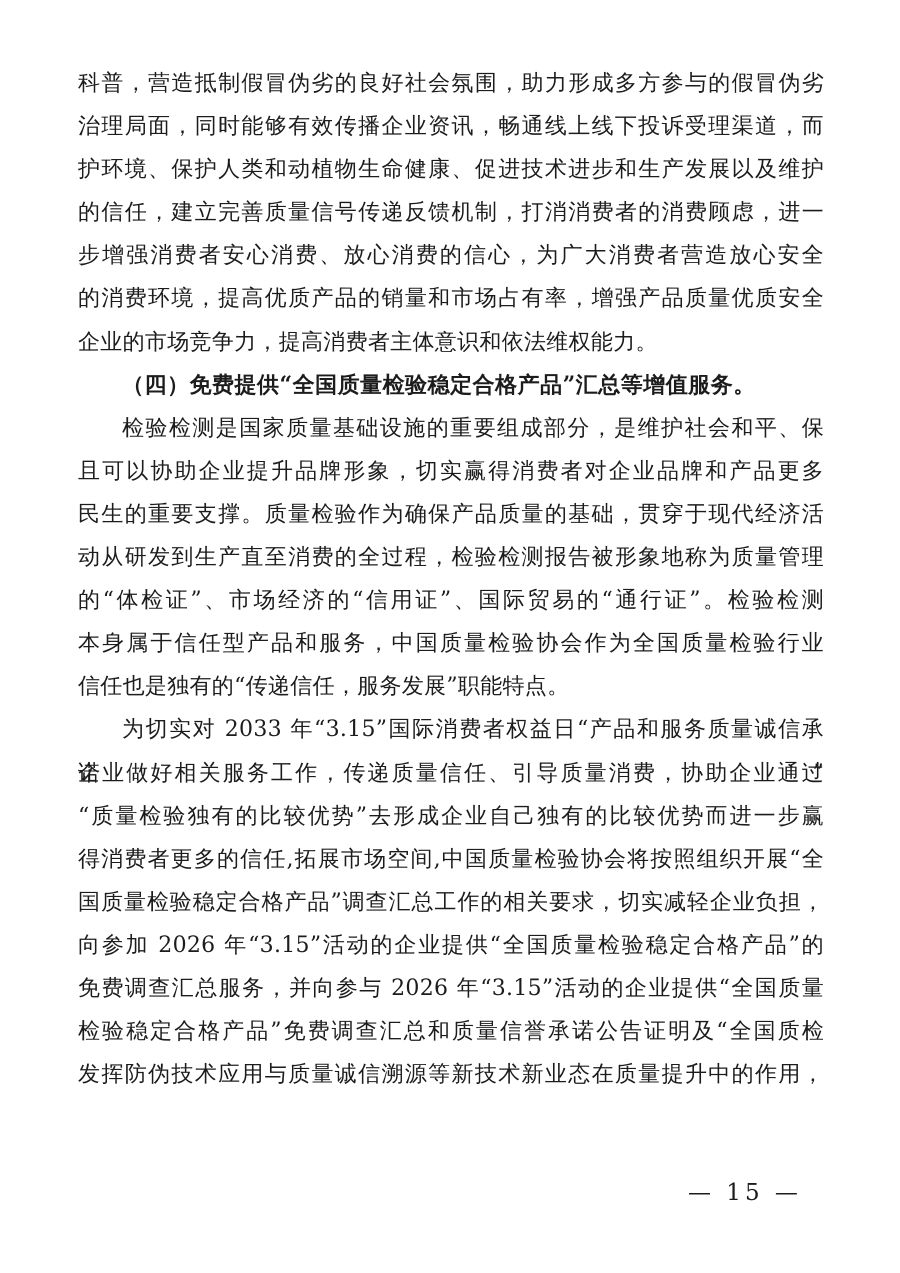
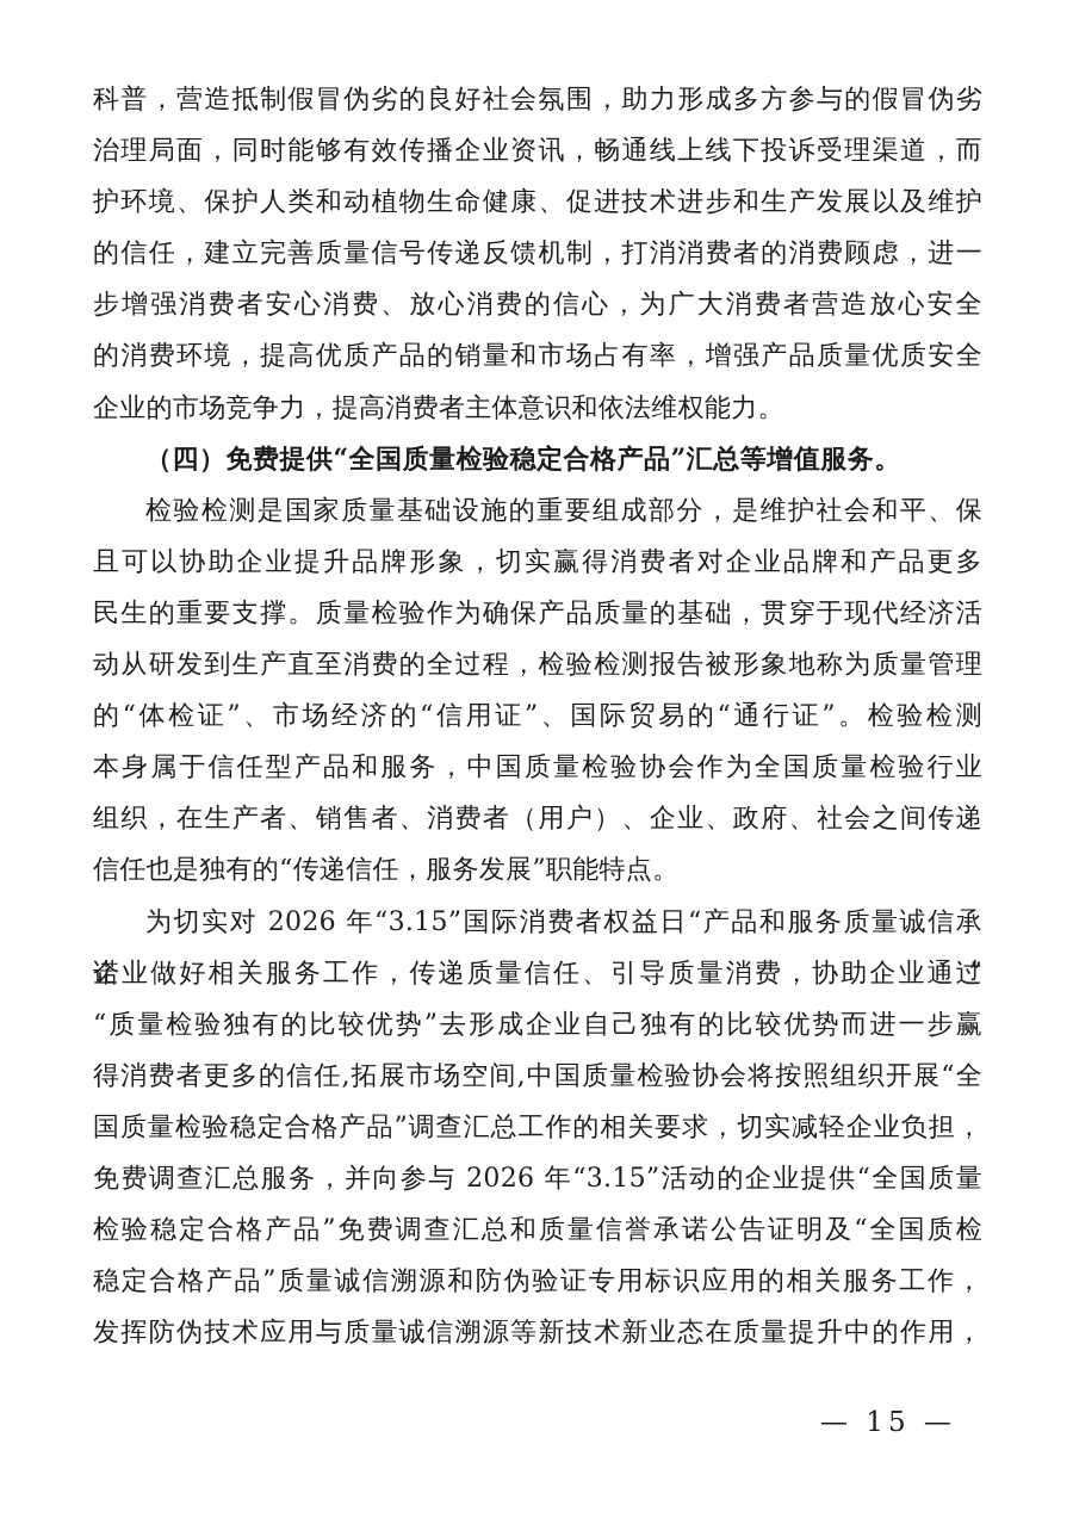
  科普，营造抵制假冒伪劣的良好社会氛围，助力形成多方参与的假冒伪劣
  治理局面，同时能够有效传播企业资讯，畅通线上线下投诉受理渠道，而
  护环境、保护人类和动植物生命健康、促进技术进步和生产发展以及维护
  的信任，建立完善质量信号传递反馈机制，打消消费者的消费顾虑，进一
  步增强消费者安心消费、放心消费的信心，为广大消费者营造放心安全
  的消费环境，提高优质产品的销量和市场占有率，增强产品质量优质安全
  企业的市场竞争力，提高消费者主体意识和依法维权能力。
  （四）免费提供“全国质量检验稳定合格产品”汇总等增值服务。
  检验检测是国家质量基础设施的重要组成部分，是维护社会和平、保
  且可以协助企业提升品牌形象，切实赢得消费者对企业品牌和产品更多
  民生的重要支撑。质量检验作为确保产品质量的基础，贯穿于现代经济活
  动从研发到生产直至消费的全过程，检验检测报告被形象地称为质量管理
  的“体检证”、市场经济的“信用证”、国际贸易的“通行证”。检验检测
  本身属于信任型产品和服务，中国质量检验协会作为全国质量检验行业
+ 组织，在生产者、销售者、消费者（用户）、企业、政府、社会之间传递
  信任也是独有的“传递信任，服务发展”职能特点。
- 为切实对 2033 年“3.15”国际消费者权益日“产品和服务质量诚信承诺”
+ 为切实对 2026 年“3.15”国际消费者权益日“产品和服务质量诚信承诺”
  企业做好相关服务工作，传递质量信任、引导质量消费，协助企业通过
  “质量检验独有的比较优势”去形成企业自己独有的比较优势而进一步赢
  得消费者更多的信任,拓展市场空间,中国质量检验协会将按照组织开展“全
  国质量检验稳定合格产品”调查汇总工作的相关要求，切实减轻企业负担，
- 向参加 2026 年“3.15”活动的企业提供“全国质量检验稳定合格产品”的
  免费调查汇总服务，并向参与 2026 年“3.15”活动的企业提供“全国质量
  检验稳定合格产品”免费调查汇总和质量信誉承诺公告证明及“全国质检
+ 稳定合格产品”质量诚信溯源和防伪验证专用标识应用的相关服务工作，
  发挥防伪技术应用与质量诚信溯源等新技术新业态在质量提升中的作用，
  — 15 —
